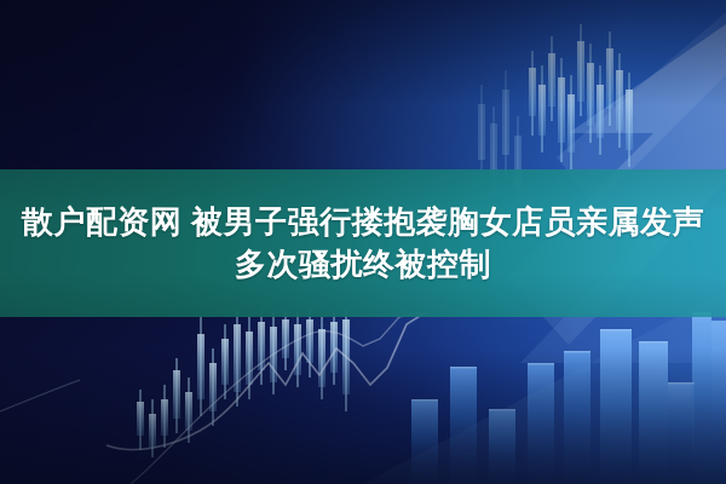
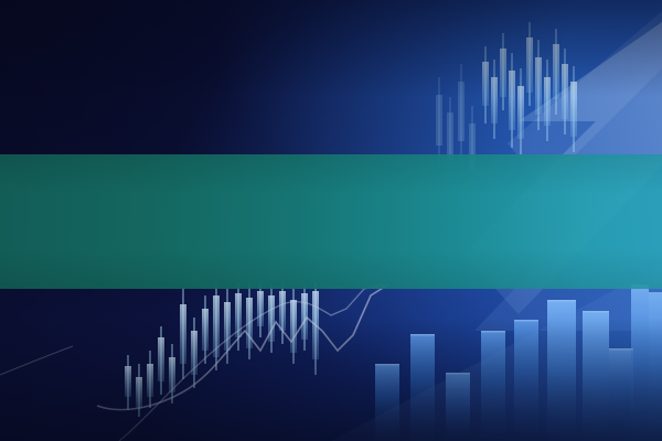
- 散户配资网 被男子强行搂抱袭胸女店员亲属发声
- 多次骚扰终被控制
